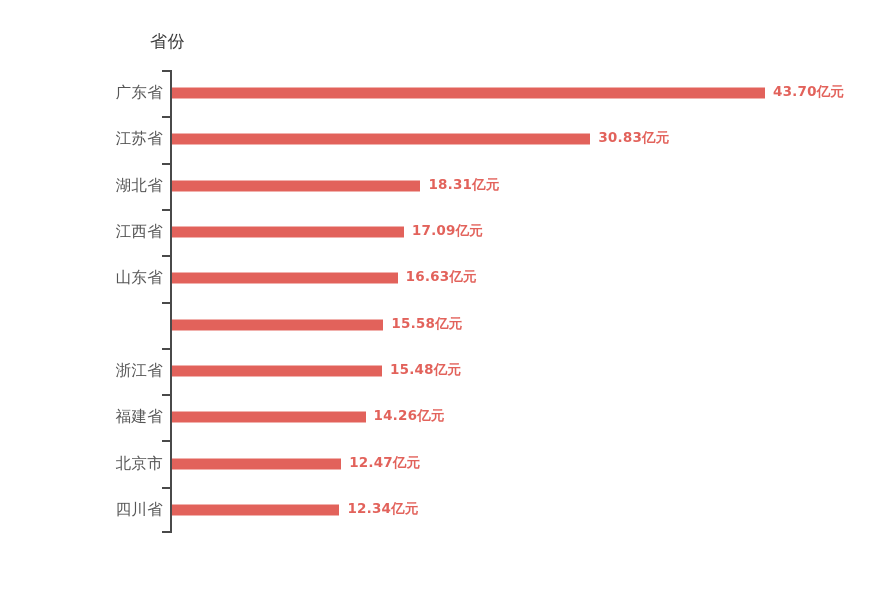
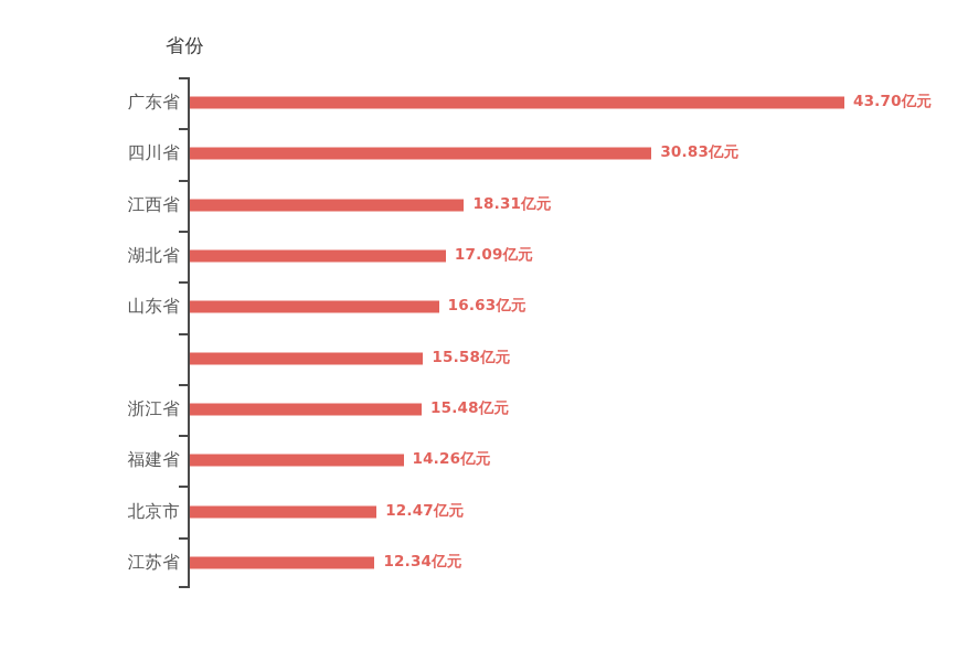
  省份
  广东省
  43.70亿元
- 江苏省
+ 四川省
  30.83亿元
- 湖北省
+ 江西省
  18.31亿元
- 江西省
+ 湖北省
  17.09亿元
  山东省
  16.63亿元
  15.58亿元
  浙江省
  15.48亿元
  福建省
  14.26亿元
  北京市
  12.47亿元
- 四川省
+ 江苏省
  12.34亿元
